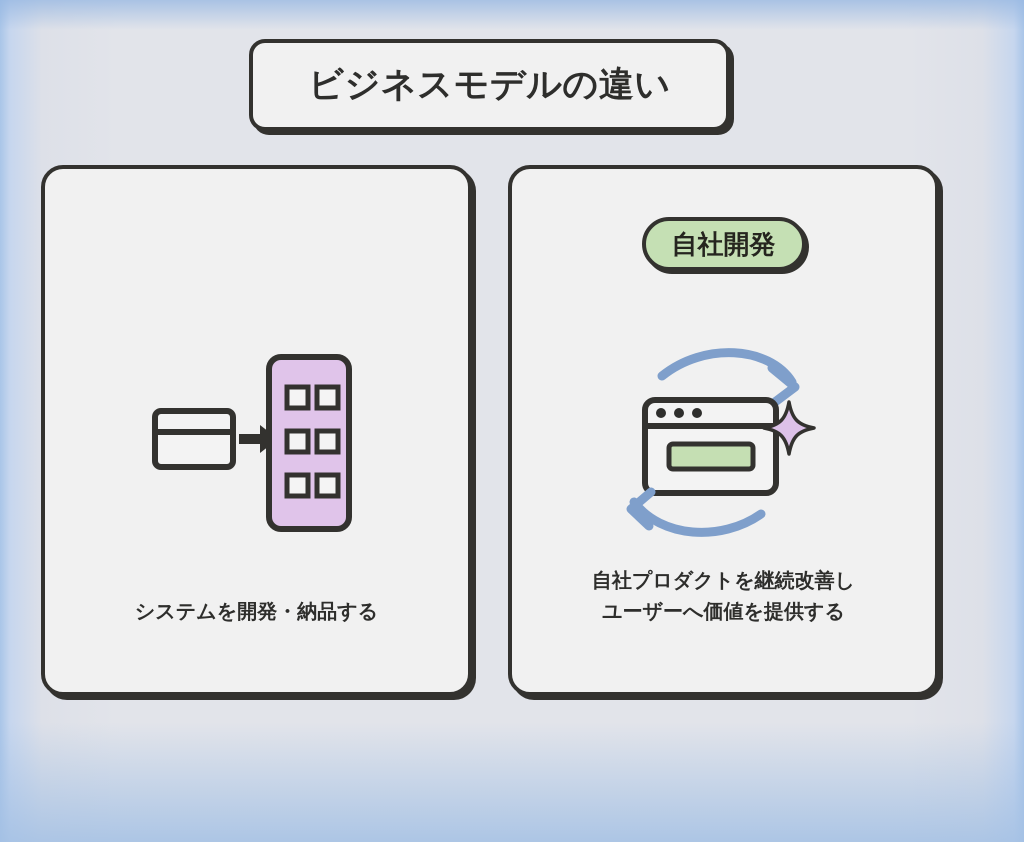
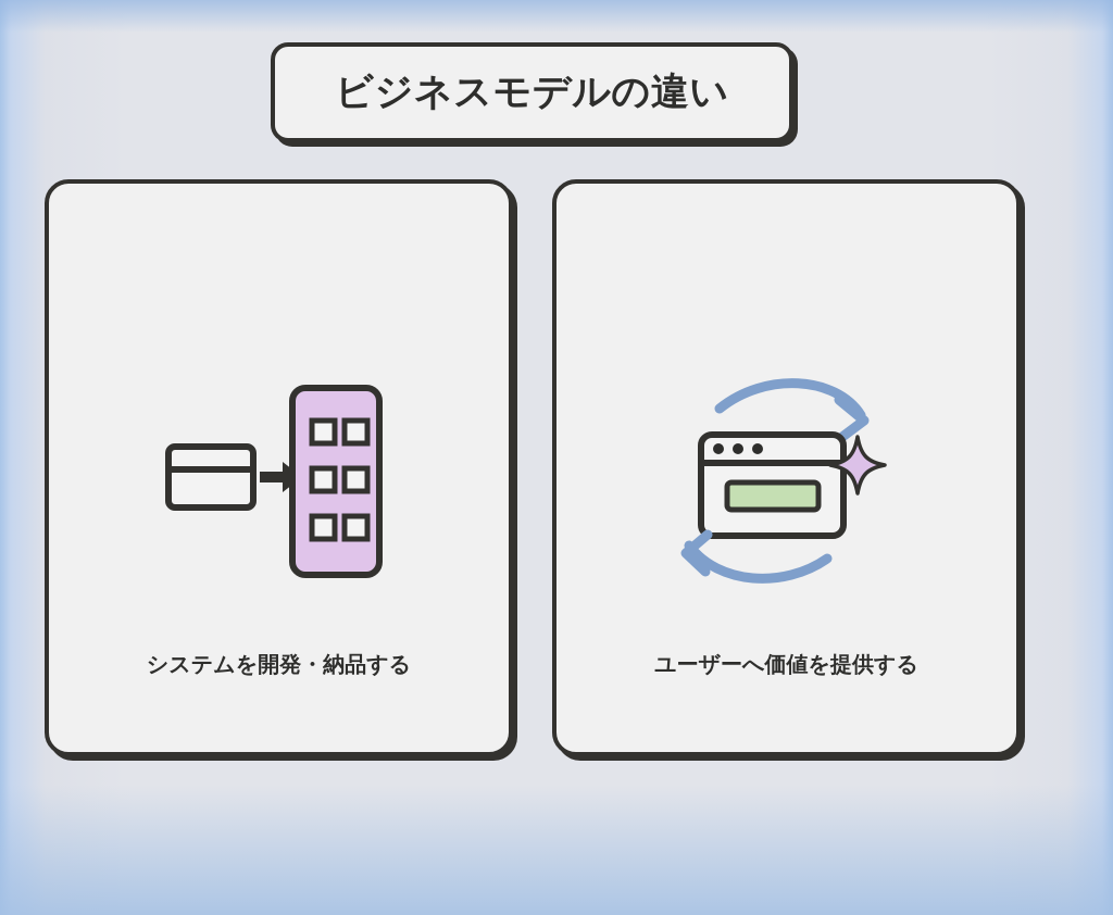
  ビジネスモデルの違い
  システムを開発・納品する
- 自社開発
- 自社プロダクトを継続改善し
  ユーザーへ価値を提供する
